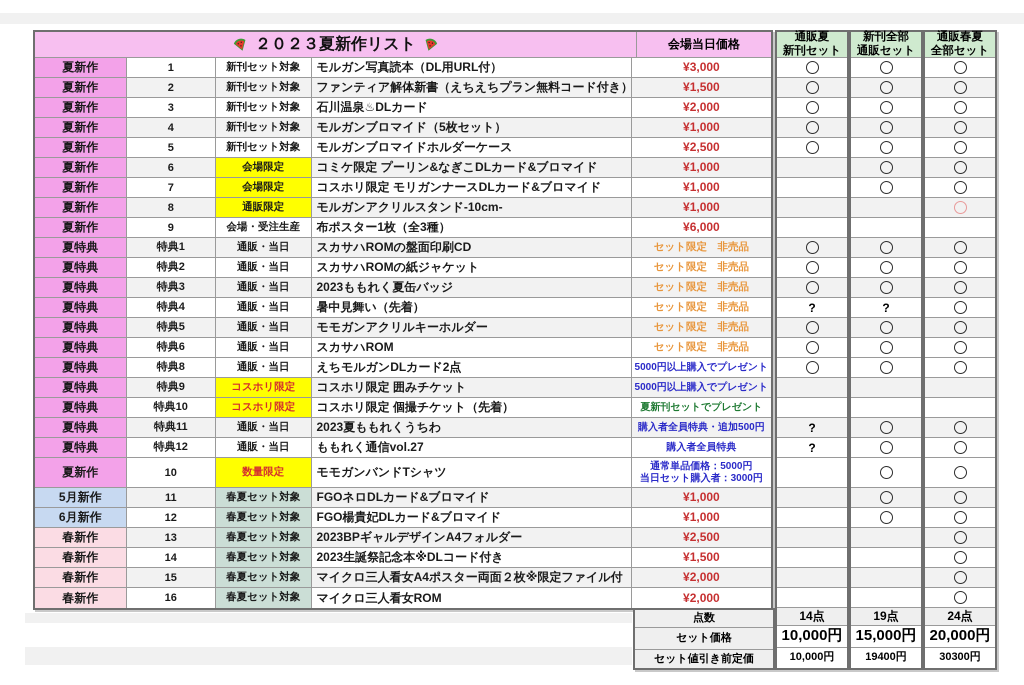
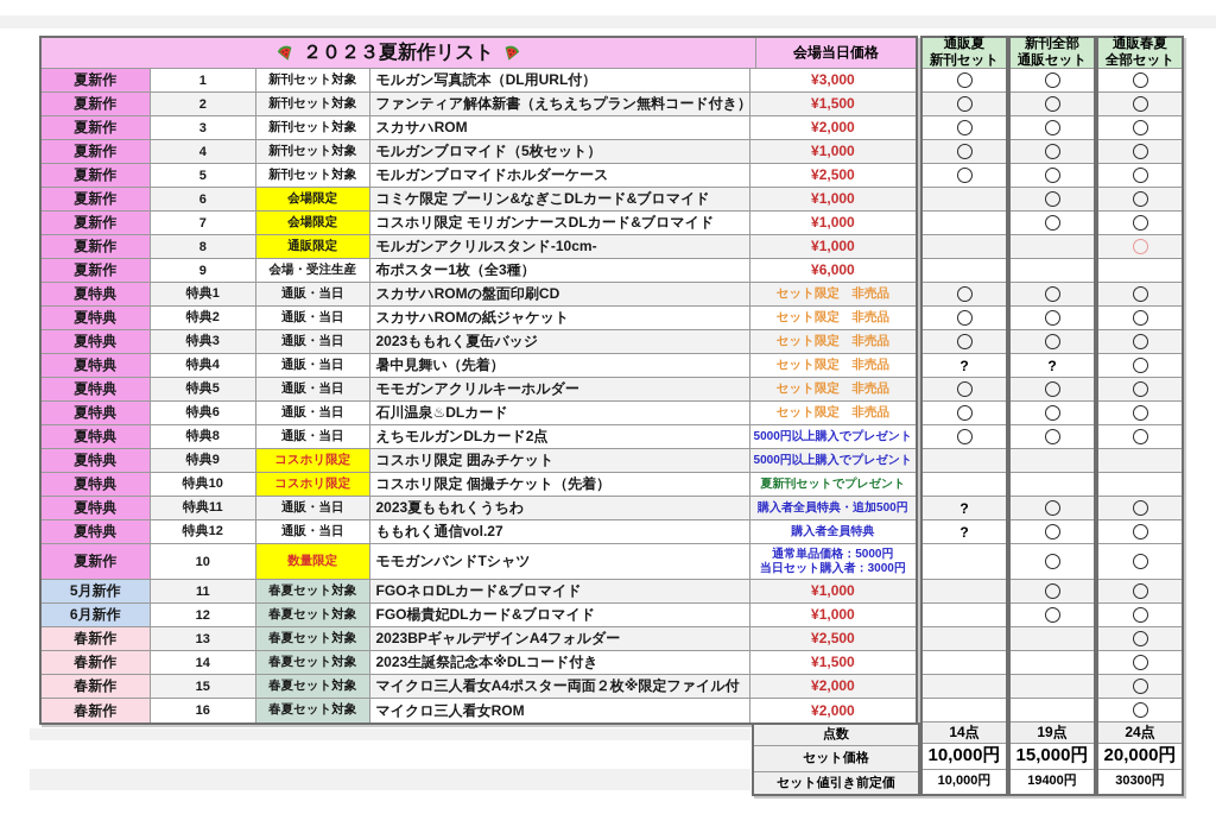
  ２０２３夏新作リスト
  会場当日価格
  夏新作
  1
  新刊セット対象
  モルガン写真読本（DL用URL付）
  ¥3,000
  夏新作
  2
  新刊セット対象
  ファンティア解体新書（えちえちプラン無料コード付き）
  ¥1,500
  夏新作
  3
  新刊セット対象
- 石川温泉♨DLカード
+ スカサハROM
  ¥2,000
  夏新作
  4
  新刊セット対象
  モルガンブロマイド（5枚セット）
  ¥1,000
  夏新作
  5
  新刊セット対象
  モルガンブロマイドホルダーケース
  ¥2,500
  夏新作
  6
  会場限定
  コミケ限定 プーリン&なぎこDLカード&ブロマイド
  ¥1,000
  夏新作
  7
  会場限定
  コスホリ限定 モリガンナースDLカード&ブロマイド
  ¥1,000
  夏新作
  8
  通販限定
  モルガンアクリルスタンド-10cm-
  ¥1,000
  夏新作
  9
  会場・受注生産
  布ポスター1枚（全3種）
  ¥6,000
  夏特典
  特典1
  通販・当日
  スカサハROMの盤面印刷CD
  セット限定 非売品
  夏特典
  特典2
  通販・当日
  スカサハROMの紙ジャケット
  セット限定 非売品
  夏特典
  特典3
  通販・当日
  2023ももれく夏缶バッジ
  セット限定 非売品
  夏特典
  特典4
  通販・当日
  暑中見舞い（先着）
  セット限定 非売品
  夏特典
  特典5
  通販・当日
  モモガンアクリルキーホルダー
  セット限定 非売品
  夏特典
  特典6
  通販・当日
- スカサハROM
+ 石川温泉♨DLカード
  セット限定 非売品
  夏特典
  特典8
  通販・当日
  えちモルガンDLカード2点
  5000円以上購入でプレゼント
  夏特典
  特典9
  コスホリ限定
  コスホリ限定 囲みチケット
  5000円以上購入でプレゼント
  夏特典
  特典10
  コスホリ限定
  コスホリ限定 個撮チケット（先着）
  夏新刊セットでプレゼント
  夏特典
  特典11
  通販・当日
  2023夏ももれくうちわ
  購入者全員特典・追加500円
  夏特典
  特典12
  通販・当日
  ももれく通信vol.27
  購入者全員特典
  夏新作
  10
  数量限定
  モモガンバンドTシャツ
  通常単品価格：5000円
  当日セット購入者：3000円
  5月新作
  11
  春夏セット対象
  FGOネロDLカード&ブロマイド
  ¥1,000
  6月新作
  12
  春夏セット対象
  FGO楊貴妃DLカード&ブロマイド
  ¥1,000
  春新作
  13
  春夏セット対象
  2023BPギャルデザインA4フォルダー
  ¥2,500
  春新作
  14
  春夏セット対象
  2023生誕祭記念本※DLコード付き
  ¥1,500
  春新作
  15
  春夏セット対象
  マイクロ三人看女A4ポスター両面２枚※限定ファイル付
  ¥2,000
  春新作
  16
  春夏セット対象
  マイクロ三人看女ROM
  ¥2,000
  点数
  セット価格
  セット値引き前定価
  通販夏
  新刊セット
  ?
  ?
  ?
  14点
  10,000円
  10,000円
  新刊全部
  通販セット
  ?
  19点
  15,000円
  19400円
  通販春夏
  全部セット
  24点
  20,000円
  30300円
